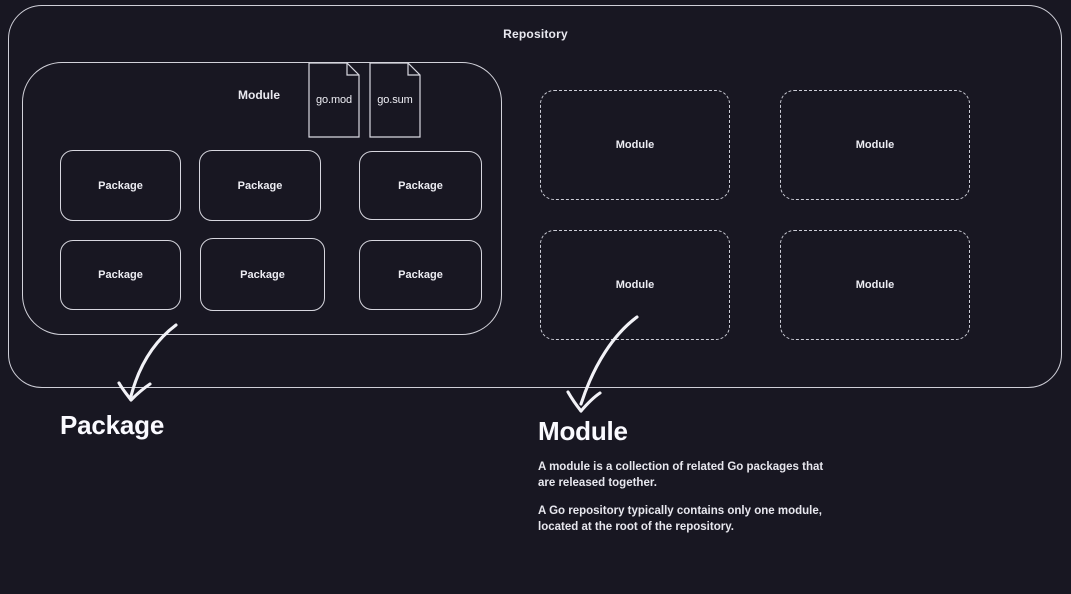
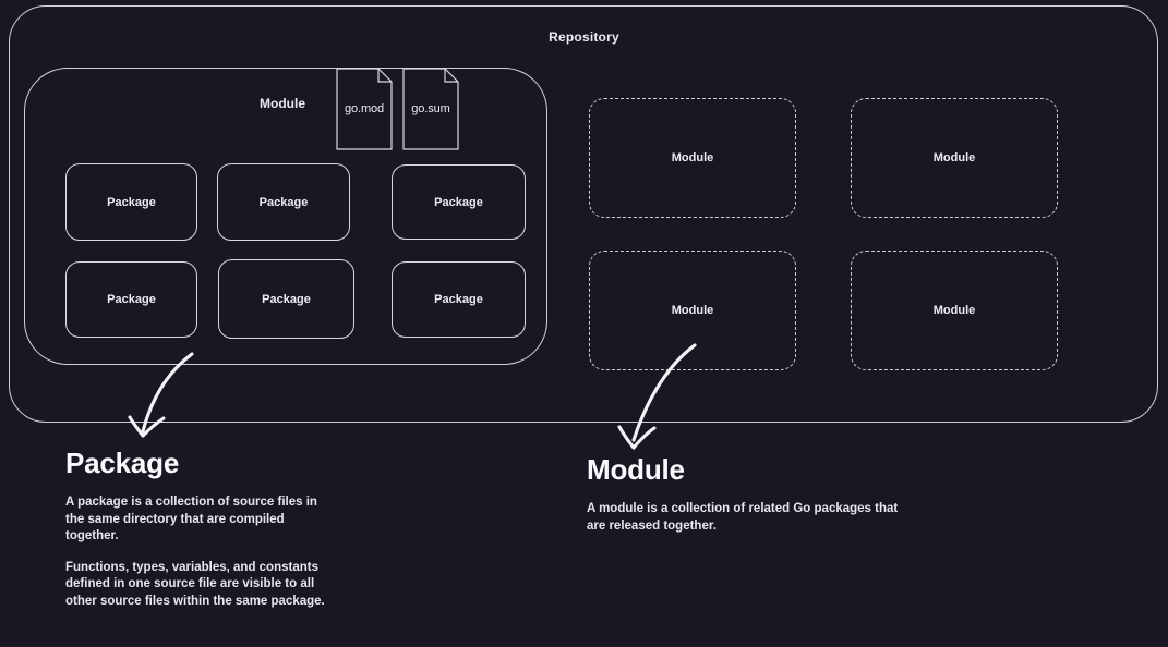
  Repository
  Module
  go.mod
  go.sum
  Package
  Package
  Package
  Package
  Package
  Package
  Module
  Module
  Module
  Module
  Package
+ A package is a collection of source files in the same directory that are compiled together.
+ Functions, types, variables, and constants defined in one source file are visible to all other source files within the same package.
  Module
  A module is a collection of related Go packages that are released together.
- A Go repository typically contains only one module, located at the root of the repository.
